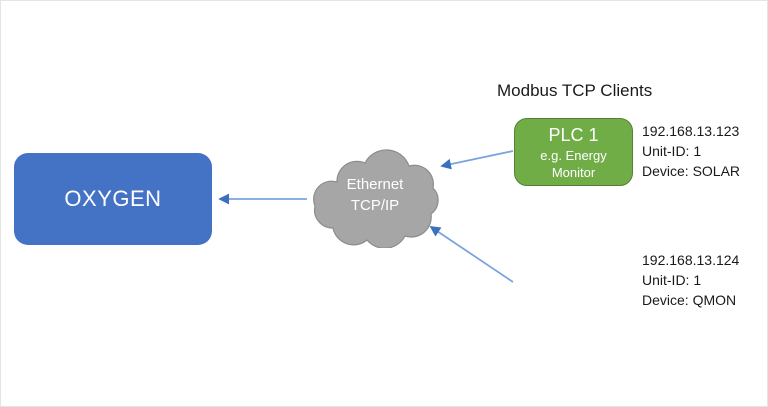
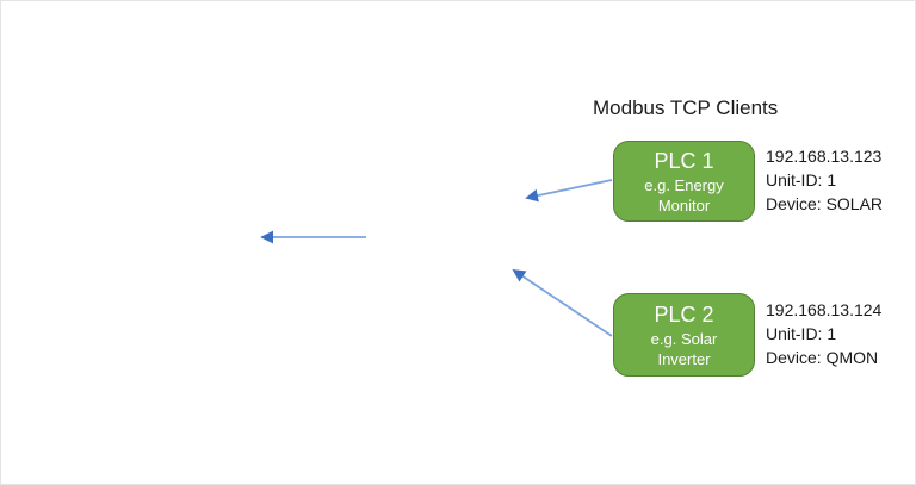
- OXYGEN
- Ethernet
- TCP/IP
  Modbus TCP Clients
  PLC 1
  e.g. Energy
  Monitor
  192.168.13.123
  Unit-ID: 1
  Device: SOLAR
+ PLC 2
+ e.g. Solar
+ Inverter
  192.168.13.124
  Unit-ID: 1
  Device: QMON
